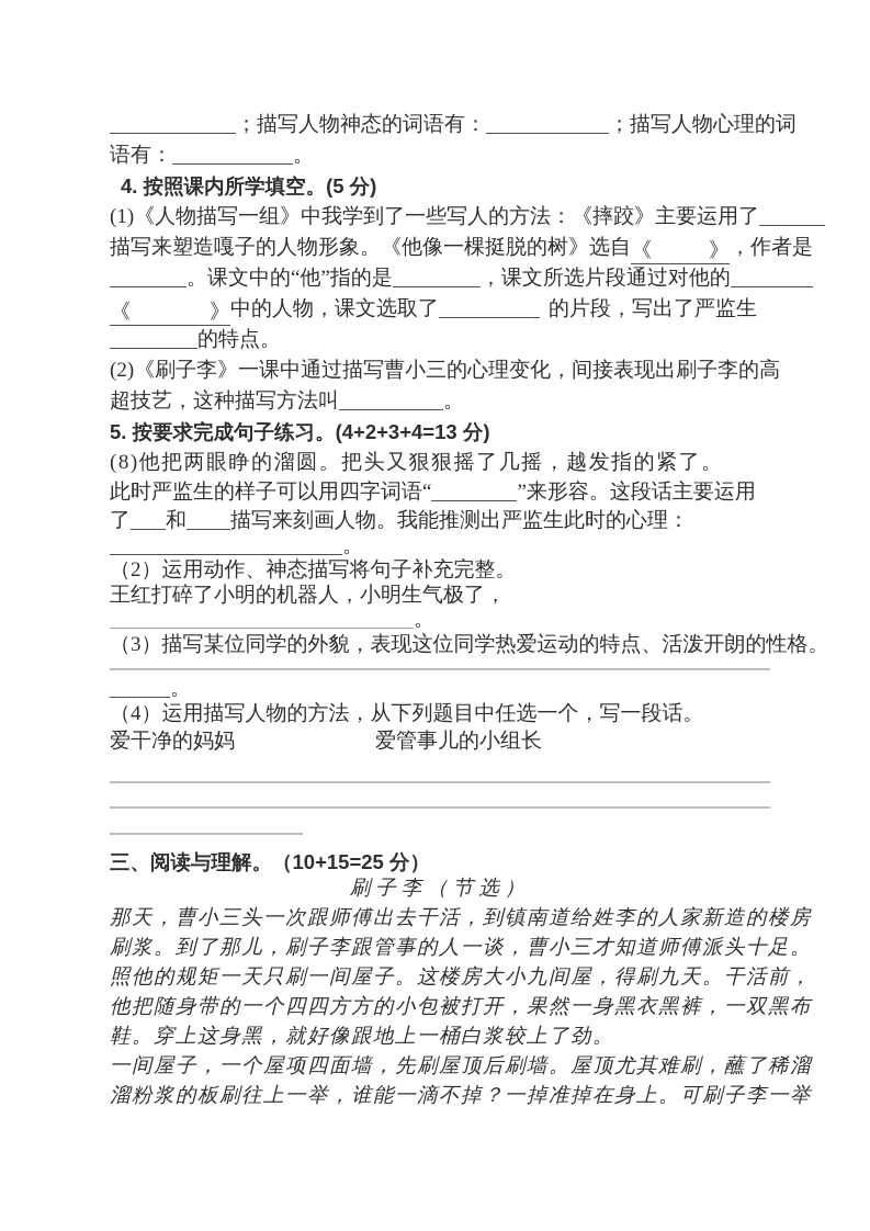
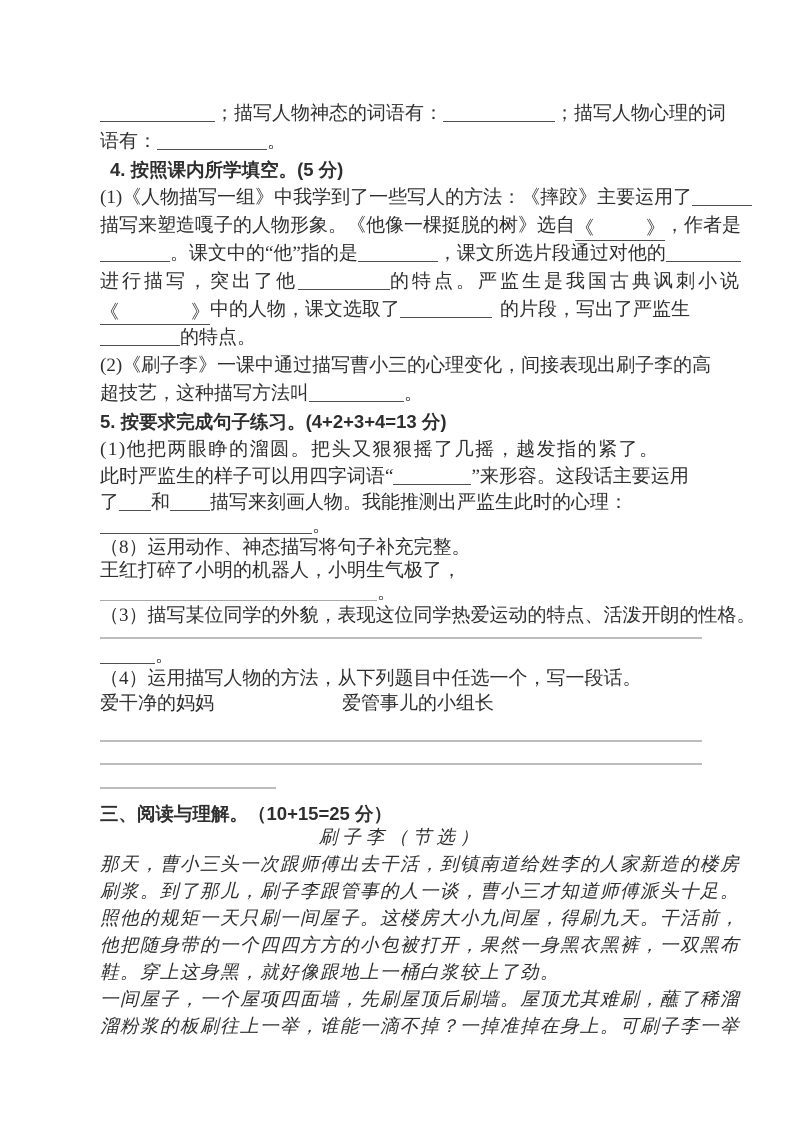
  ；描写人物神态的词语有： ；描写人物心理的词
  语有： 。
  4. 按照课内所学填空。(5 分)
  (1)《人物描写一组》中我学到了一些写人的方法：《摔跤》主要运用了
  描写来塑造嘎子的人物形象。《他像一棵挺脱的树》选自《 》，作者是
  。课文中的“他”指的是 ，课文所选片段通过对他的
+ 进行描写，突出了他 的特点。严监生是我国古典讽刺小说
  《 》中的人物，课文选取了 的片段，写出了严监生
  的特点。
  (2)《刷子李》一课中通过描写曹小三的心理变化，间接表现出刷子李的高
  超技艺，这种描写方法叫 。
  5. 按要求完成句子练习。(4+2+3+4=13 分)
- (8)他把两眼睁的溜圆。把头又狠狠摇了几摇，越发指的紧了。
+ (1)他把两眼睁的溜圆。把头又狠狠摇了几摇，越发指的紧了。
  此时严监生的样子可以用四字词语“ ”来形容。这段话主要运用
  了 和 描写来刻画人物。我能推测出严监生此时的心理：
  。
- （2）运用动作、神态描写将句子补充完整。
+ （8）运用动作、神态描写将句子补充完整。
  王红打碎了小明的机器人，小明生气极了，
  。
  （3）描写某位同学的外貌，表现这位同学热爱运动的特点、活泼开朗的性格。
  。
  （4）运用描写人物的方法，从下列题目中任选一个，写一段话。
  爱干净的妈妈
  爱管事儿的小组长
  三、阅读与理解。（10+15=25 分）
  刷子李（节选）
  那天，曹小三头一次跟师傅出去干活，到镇南道给姓李的人家新造的楼房
  刷浆。到了那儿，刷子李跟管事的人一谈，曹小三才知道师傅派头十足。
  照他的规矩一天只刷一间屋子。这楼房大小九间屋，得刷九天。干活前，
  他把随身带的一个四四方方的小包被打开，果然一身黑衣黑裤，一双黑布
  鞋。穿上这身黑，就好像跟地上一桶白浆较上了劲。
  一间屋子，一个屋项四面墙，先刷屋顶后刷墙。屋顶尤其难刷，蘸了稀溜
  溜粉浆的板刷往上一举，谁能一滴不掉？一掉准掉在身上。可刷子李一举
